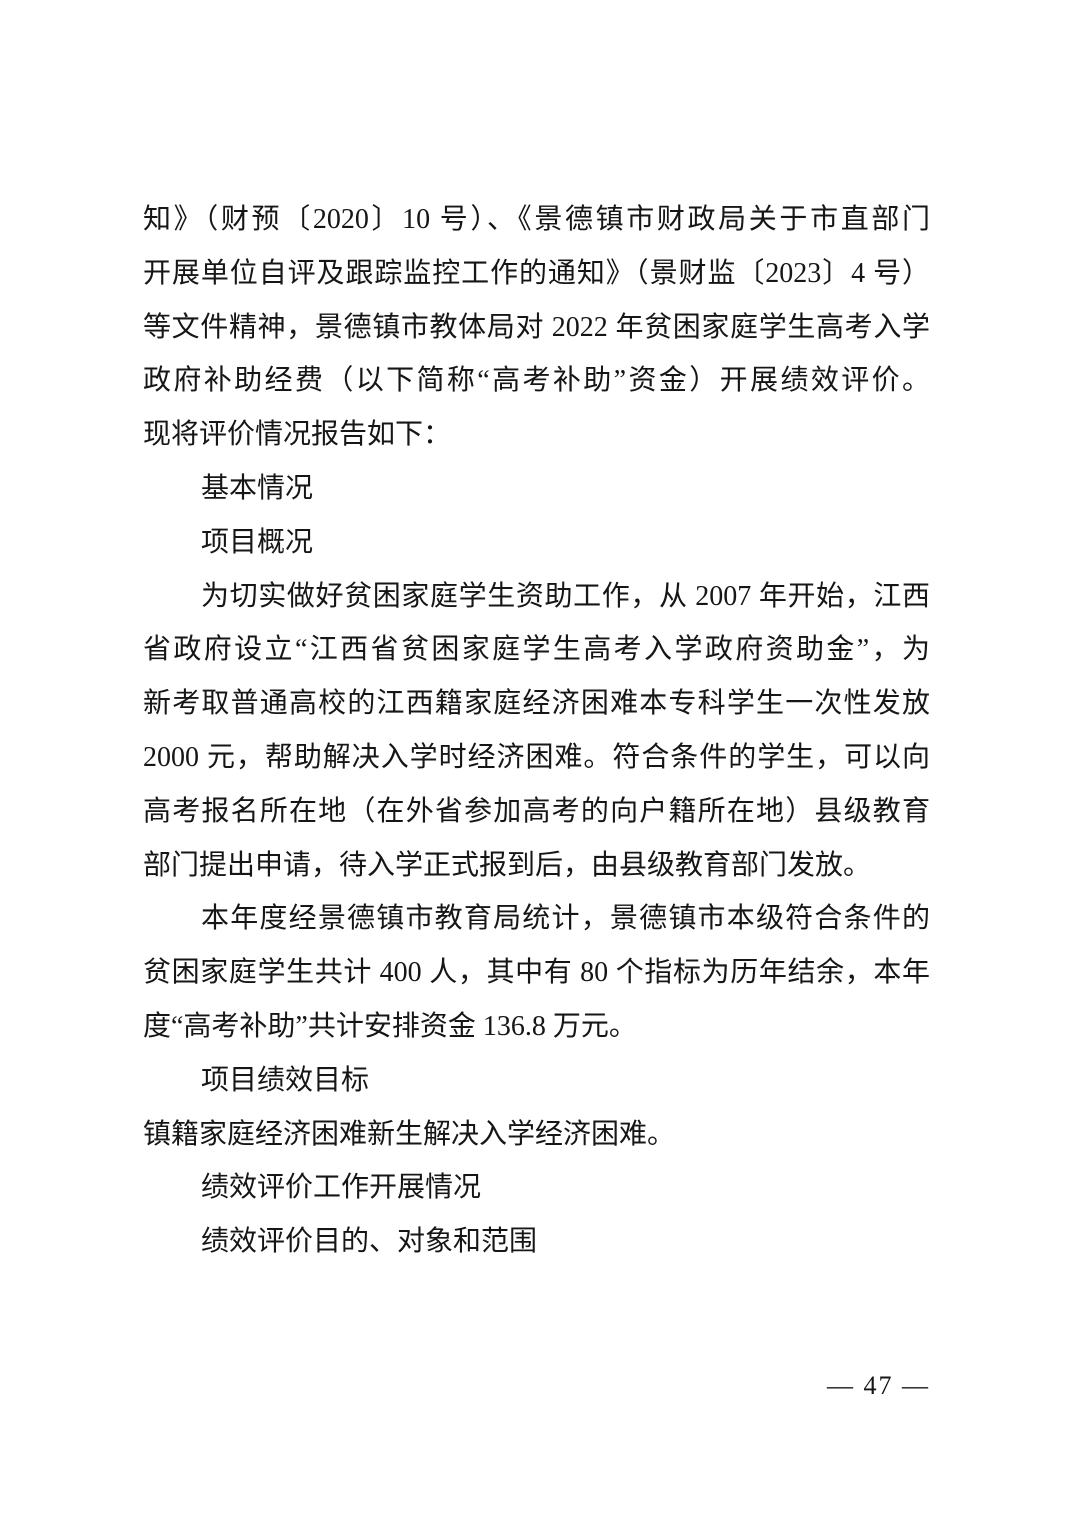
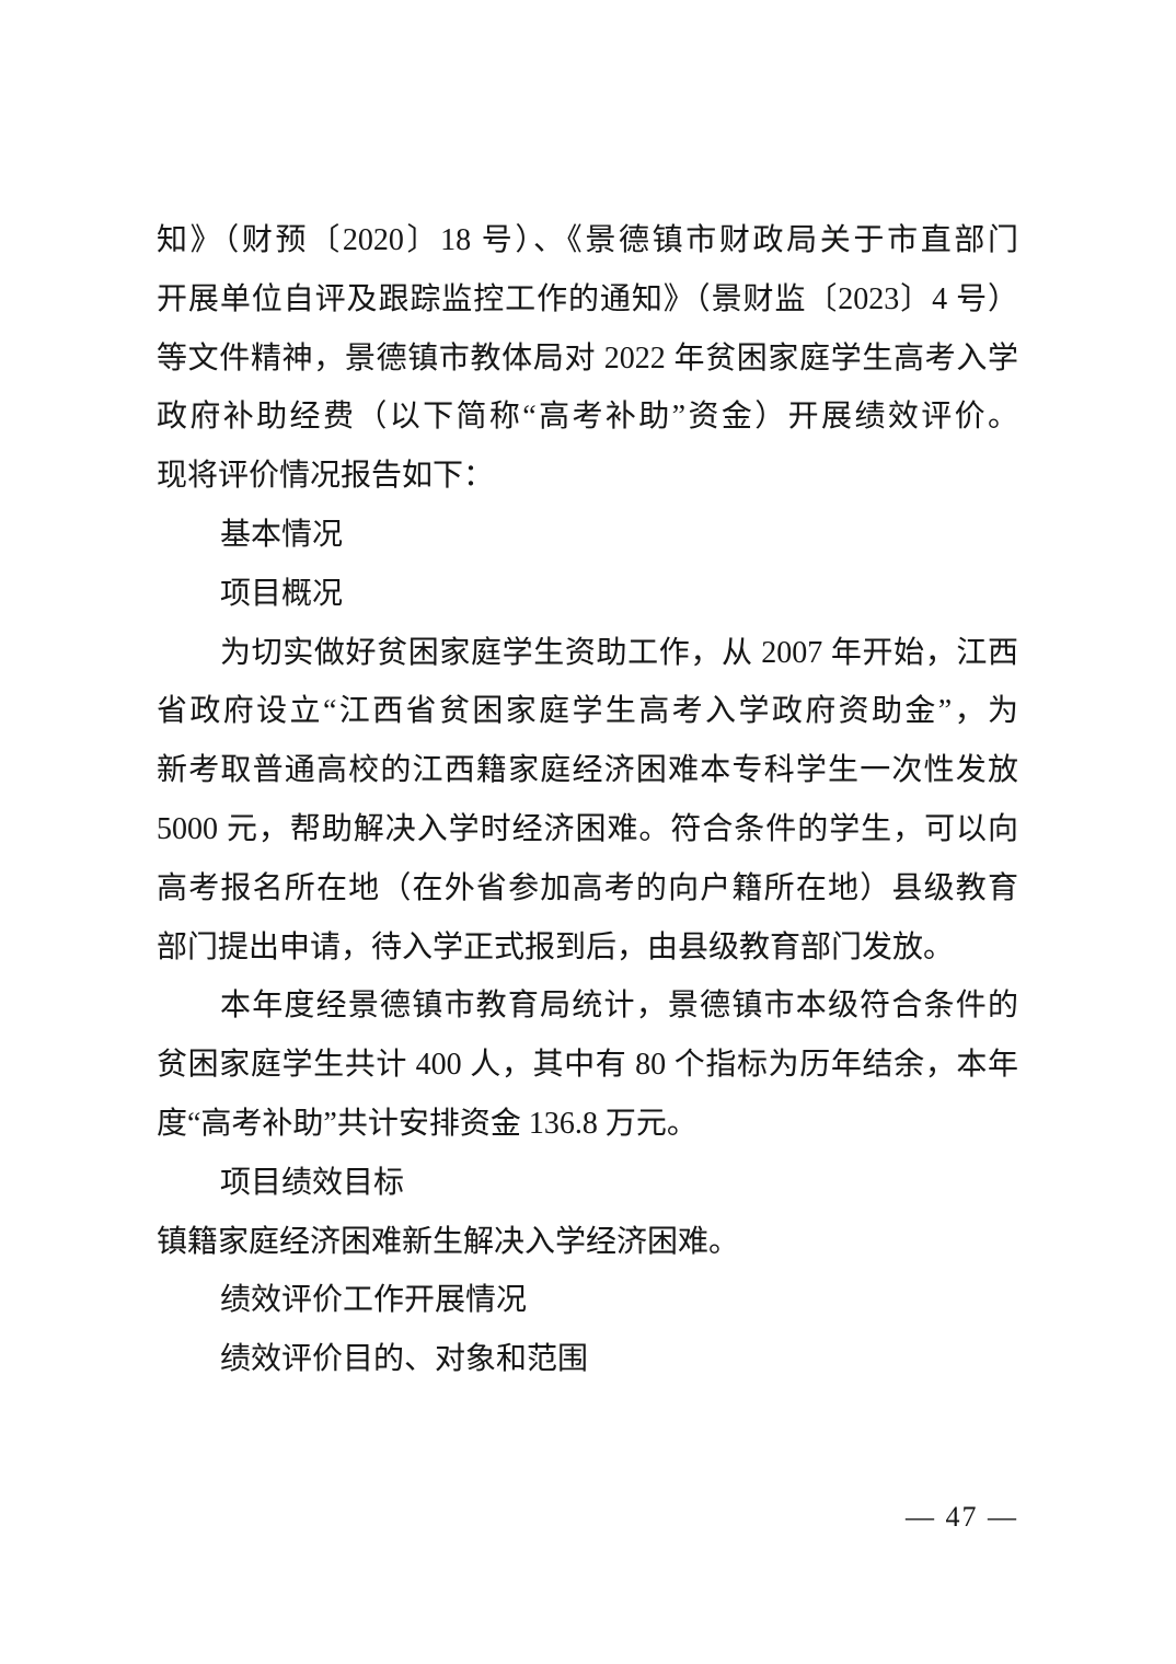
- 知》（财预〔2020〕10 号）、《景德镇市财政局关于市直部门
+ 知》（财预〔2020〕18 号）、《景德镇市财政局关于市直部门
  开展单位自评及跟踪监控工作的通知》（景财监〔2023〕4 号）
  等文件精神，景德镇市教体局对 2022 年贫困家庭学生高考入学
  政府补助经费（以下简称“高考补助”资金）开展绩效评价。
  现将评价情况报告如下：
  基本情况
  项目概况
  为切实做好贫困家庭学生资助工作，从 2007 年开始，江西
  省政府设立“江西省贫困家庭学生高考入学政府资助金”，为
  新考取普通高校的江西籍家庭经济困难本专科学生一次性发放
- 2000 元，帮助解决入学时经济困难。符合条件的学生，可以向
+ 5000 元，帮助解决入学时经济困难。符合条件的学生，可以向
  高考报名所在地（在外省参加高考的向户籍所在地）县级教育
  部门提出申请，待入学正式报到后，由县级教育部门发放。
  本年度经景德镇市教育局统计，景德镇市本级符合条件的
  贫困家庭学生共计 400 人，其中有 80 个指标为历年结余，本年
  度“高考补助”共计安排资金 136.8 万元。
  项目绩效目标
  镇籍家庭经济困难新生解决入学经济困难。
  绩效评价工作开展情况
  绩效评价目的、对象和范围
  — 47 —
